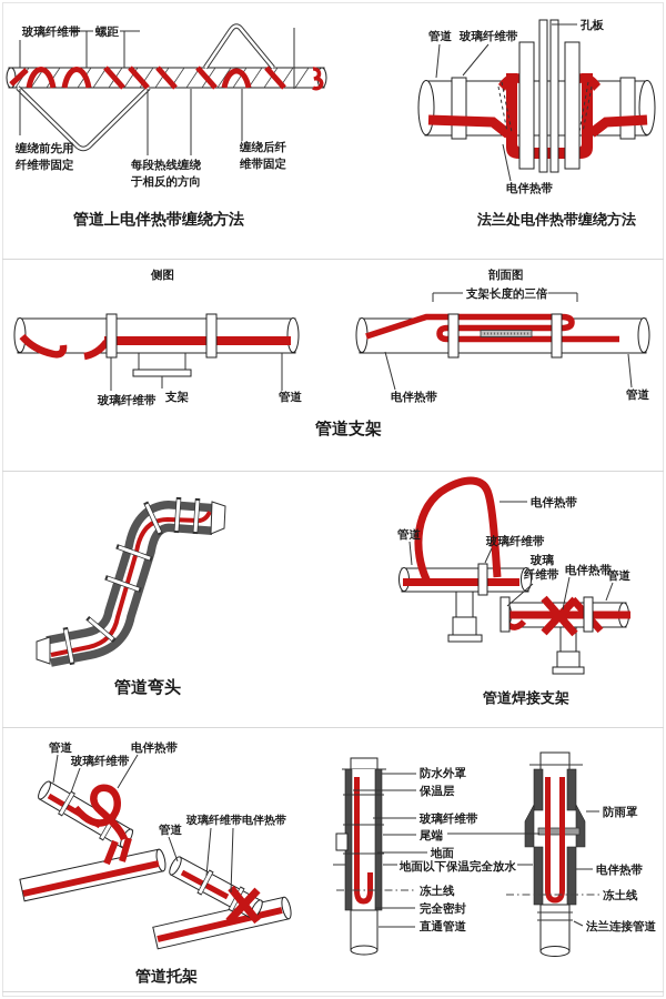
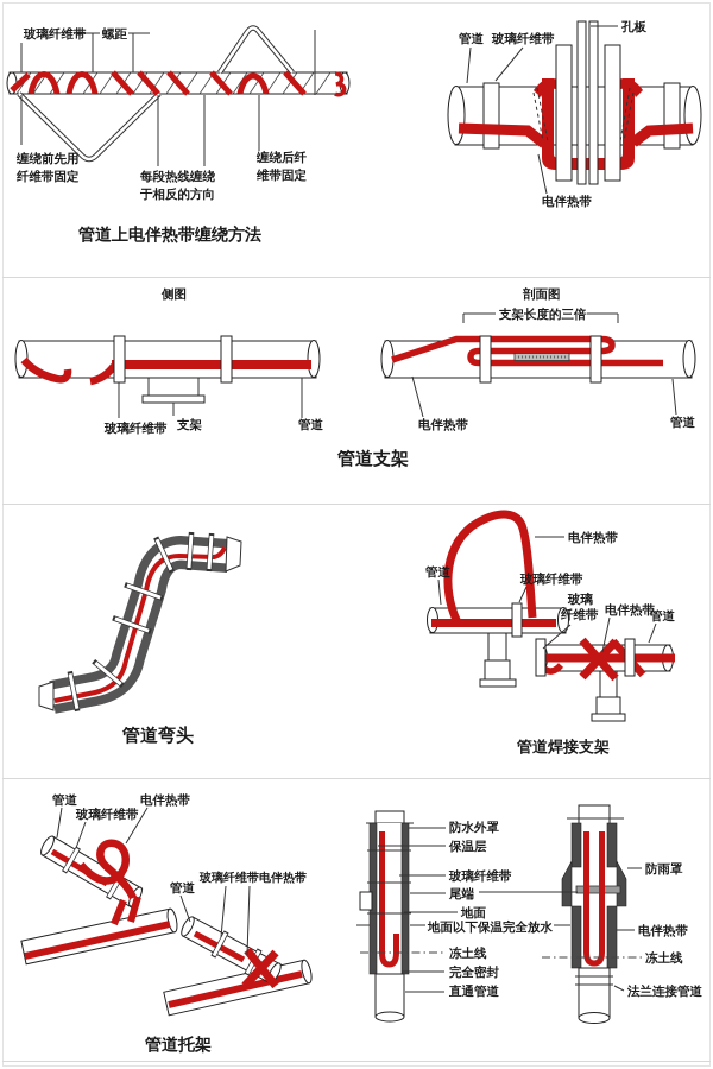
  玻璃纤维带
  螺距
  缠绕前先用
  纤维带固定
  每段热线缠绕
  于相反的方向
  缠绕后纤
  维带固定
  管道上电伴热带缠绕方法
  孔板
  管道
  玻璃纤维带
  电伴热带
- 法兰处电伴热带缠绕方法
  侧图
  玻璃纤维带
  支架
  管道
  剖面图
  支架长度的三倍
  电伴热带
  管道
  管道支架
  管道弯头
  电伴热带
  管道
  玻璃纤维带
  玻璃
  纤维带
  电伴热带
  管道
  管道焊接支架
  管道
  玻璃纤维带
  电伴热带
  管道
  玻璃纤维带电伴热带
  管道托架
  防水外罩
  保温层
  玻璃纤维带
  尾端
  地面
  地面以下保温完全放水
  冻土线
  完全密封
  直通管道
  防雨罩
  电伴热带
  冻土线
  法兰连接管道
